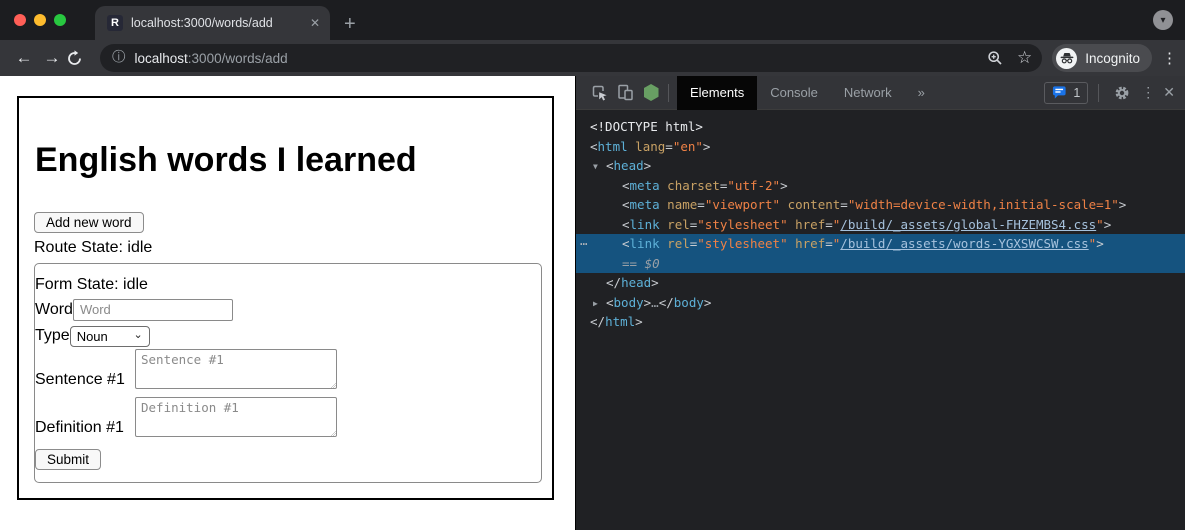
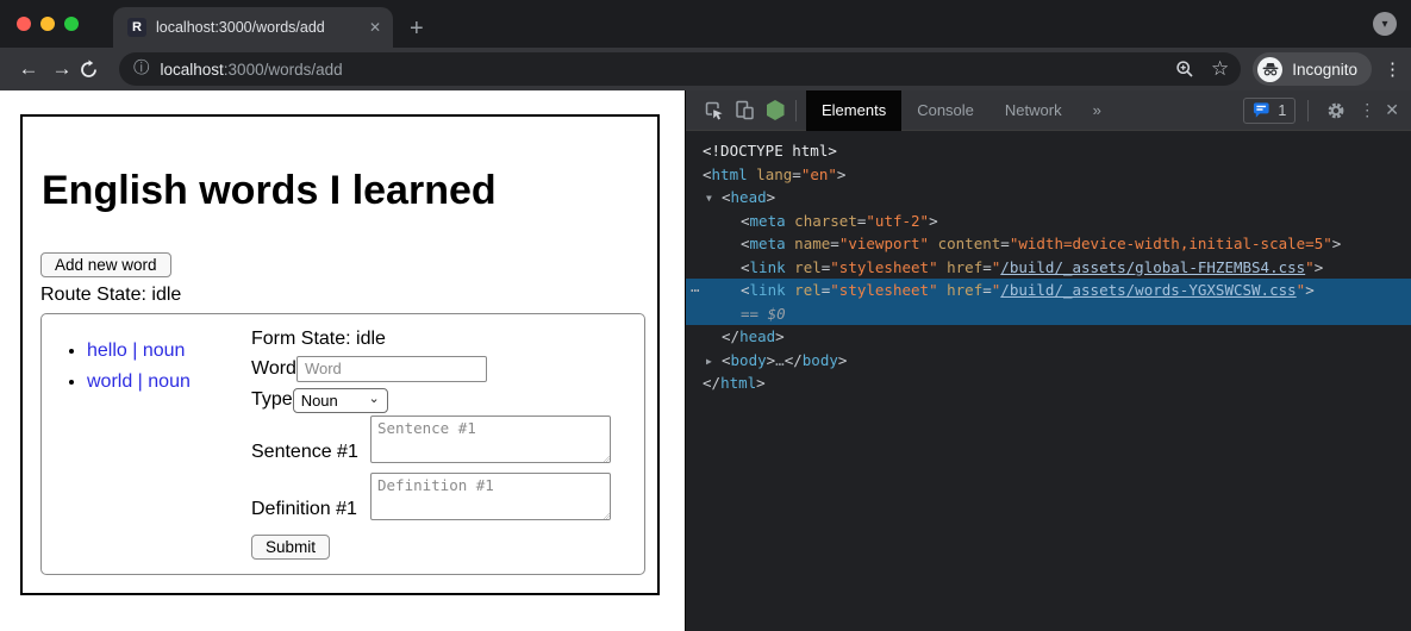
  R
  localhost:3000/words/add
  ✕
  +
  ▾
  ←
  →
  ⓘ
  localhost:3000/words/add
  ☆
  Incognito
  ⋮
  English words I learned
  Add new word
  Route State: idle
+ hello | noun
+ world | noun
  Form State: idle
  Word
  Word
  Type
  Noun
  ⌄
  Sentence #1
  Sentence #1
  Definition #1
  Definition #1
  Submit
  Elements
  Console
  Network
  »
  1
  ⋮
  ✕
  <!DOCTYPE html>
  <html lang="en">
  ▼ <head>
  <meta charset="utf-2">
- <meta name="viewport" content="width=device-width,initial-scale=1">
+ <meta name="viewport" content="width=device-width,initial-scale=5">
  <link rel="stylesheet" href="/build/_assets/global-FHZEMBS4.css">
  ⋯
  <link rel="stylesheet" href="/build/_assets/words-YGXSWCSW.css">
  == $0
  </head>
  ▶ <body>…</body>
  </html>
